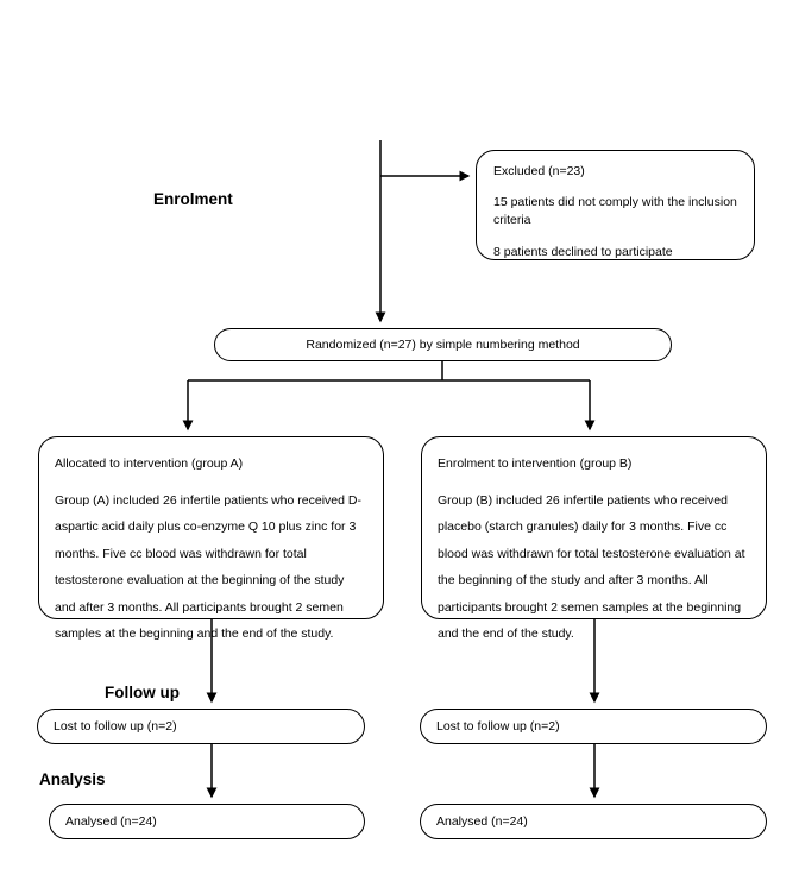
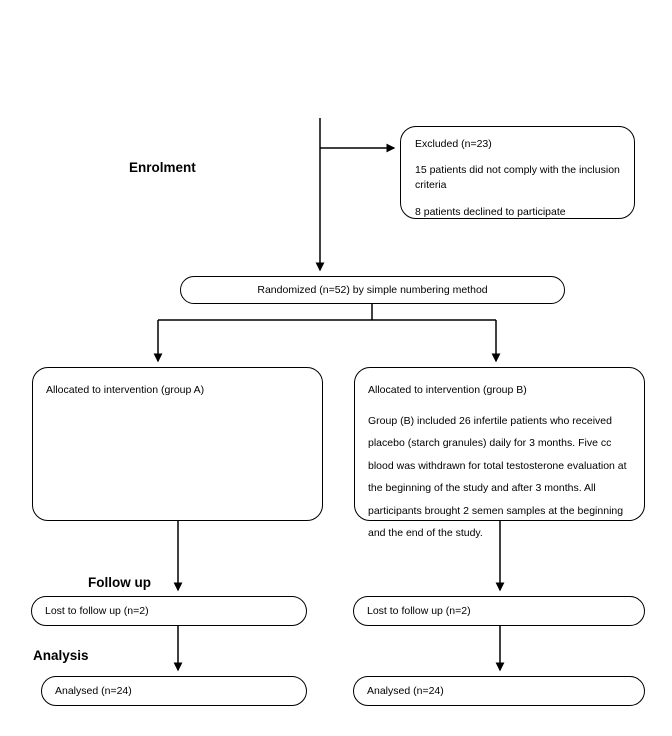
  Excluded (n=23)
  15 patients did not comply with the inclusion criteria
  8 patients declined to participate
- Randomized (n=27) by simple numbering method
+ Randomized (n=52) by simple numbering method
  Allocated to intervention (group A)
- Group (A) included 26 infertile patients who received D-aspartic acid daily plus co-enzyme Q 10 plus zinc for 3 months. Five cc blood was withdrawn for total testosterone evaluation at the beginning of the study and after 3 months. All participants brought 2 semen samples at the beginning and the end of the study.
- Enrolment to intervention (group B)
+ Allocated to intervention (group B)
  Group (B) included 26 infertile patients who received placebo (starch granules) daily for 3 months. Five cc blood was withdrawn for total testosterone evaluation at the beginning of the study and after 3 months. All participants brought 2 semen samples at the beginning and the end of the study.
  Lost to follow up (n=2)
  Lost to follow up (n=2)
  Analysed (n=24)
  Analysed (n=24)
  Enrolment
  Follow up
  Analysis
